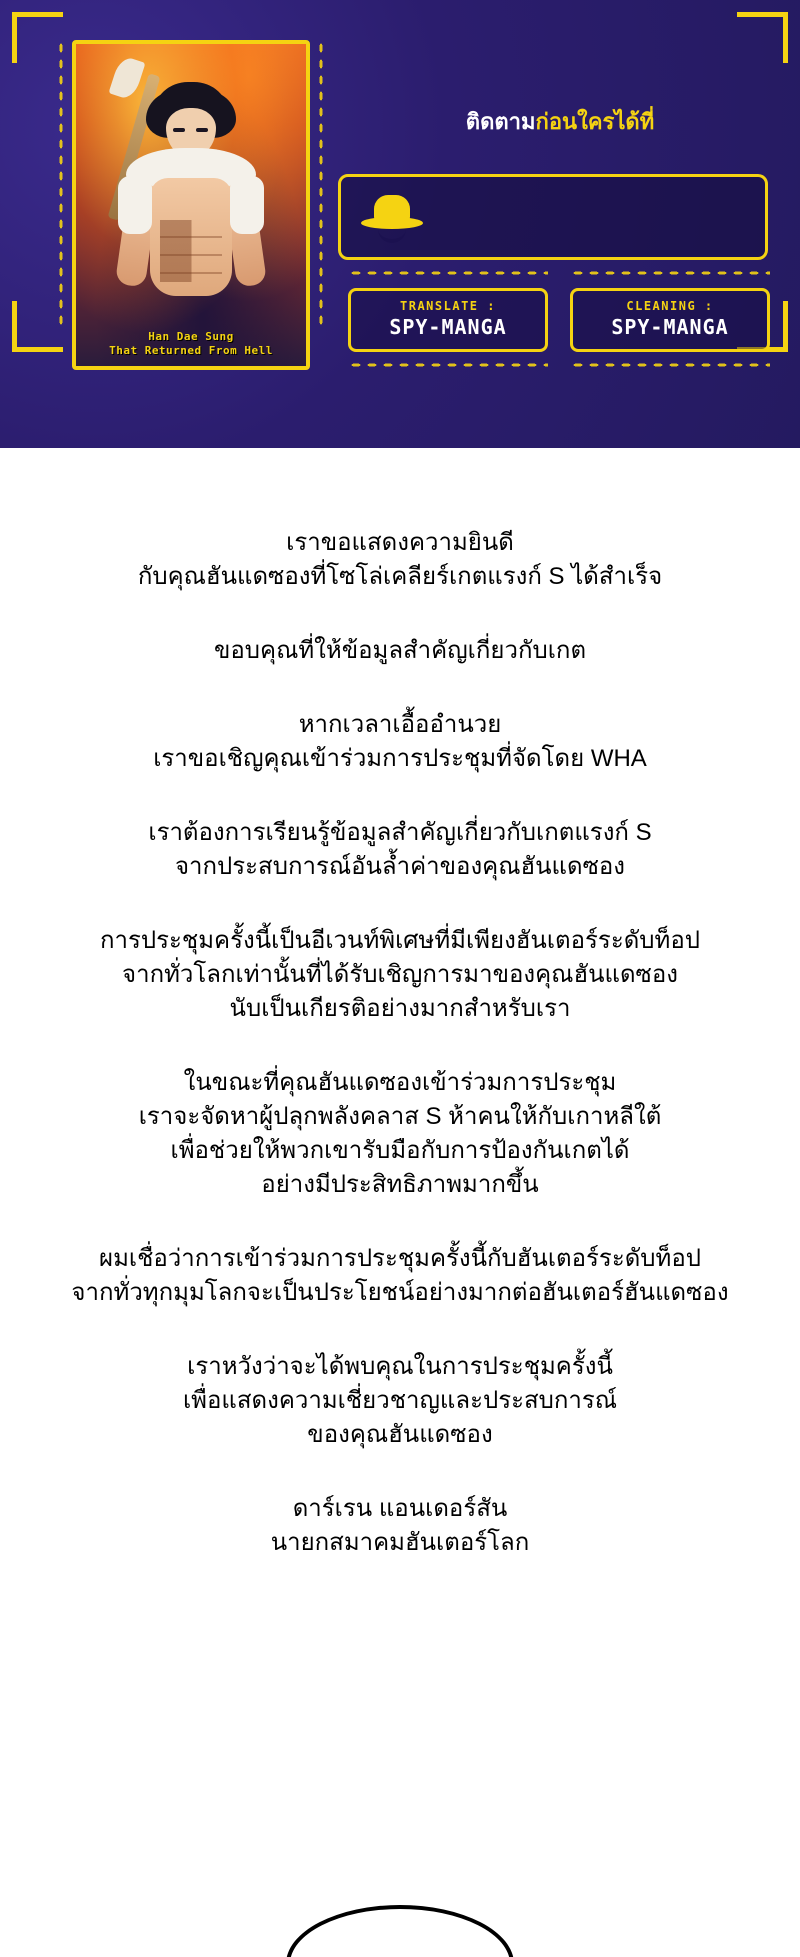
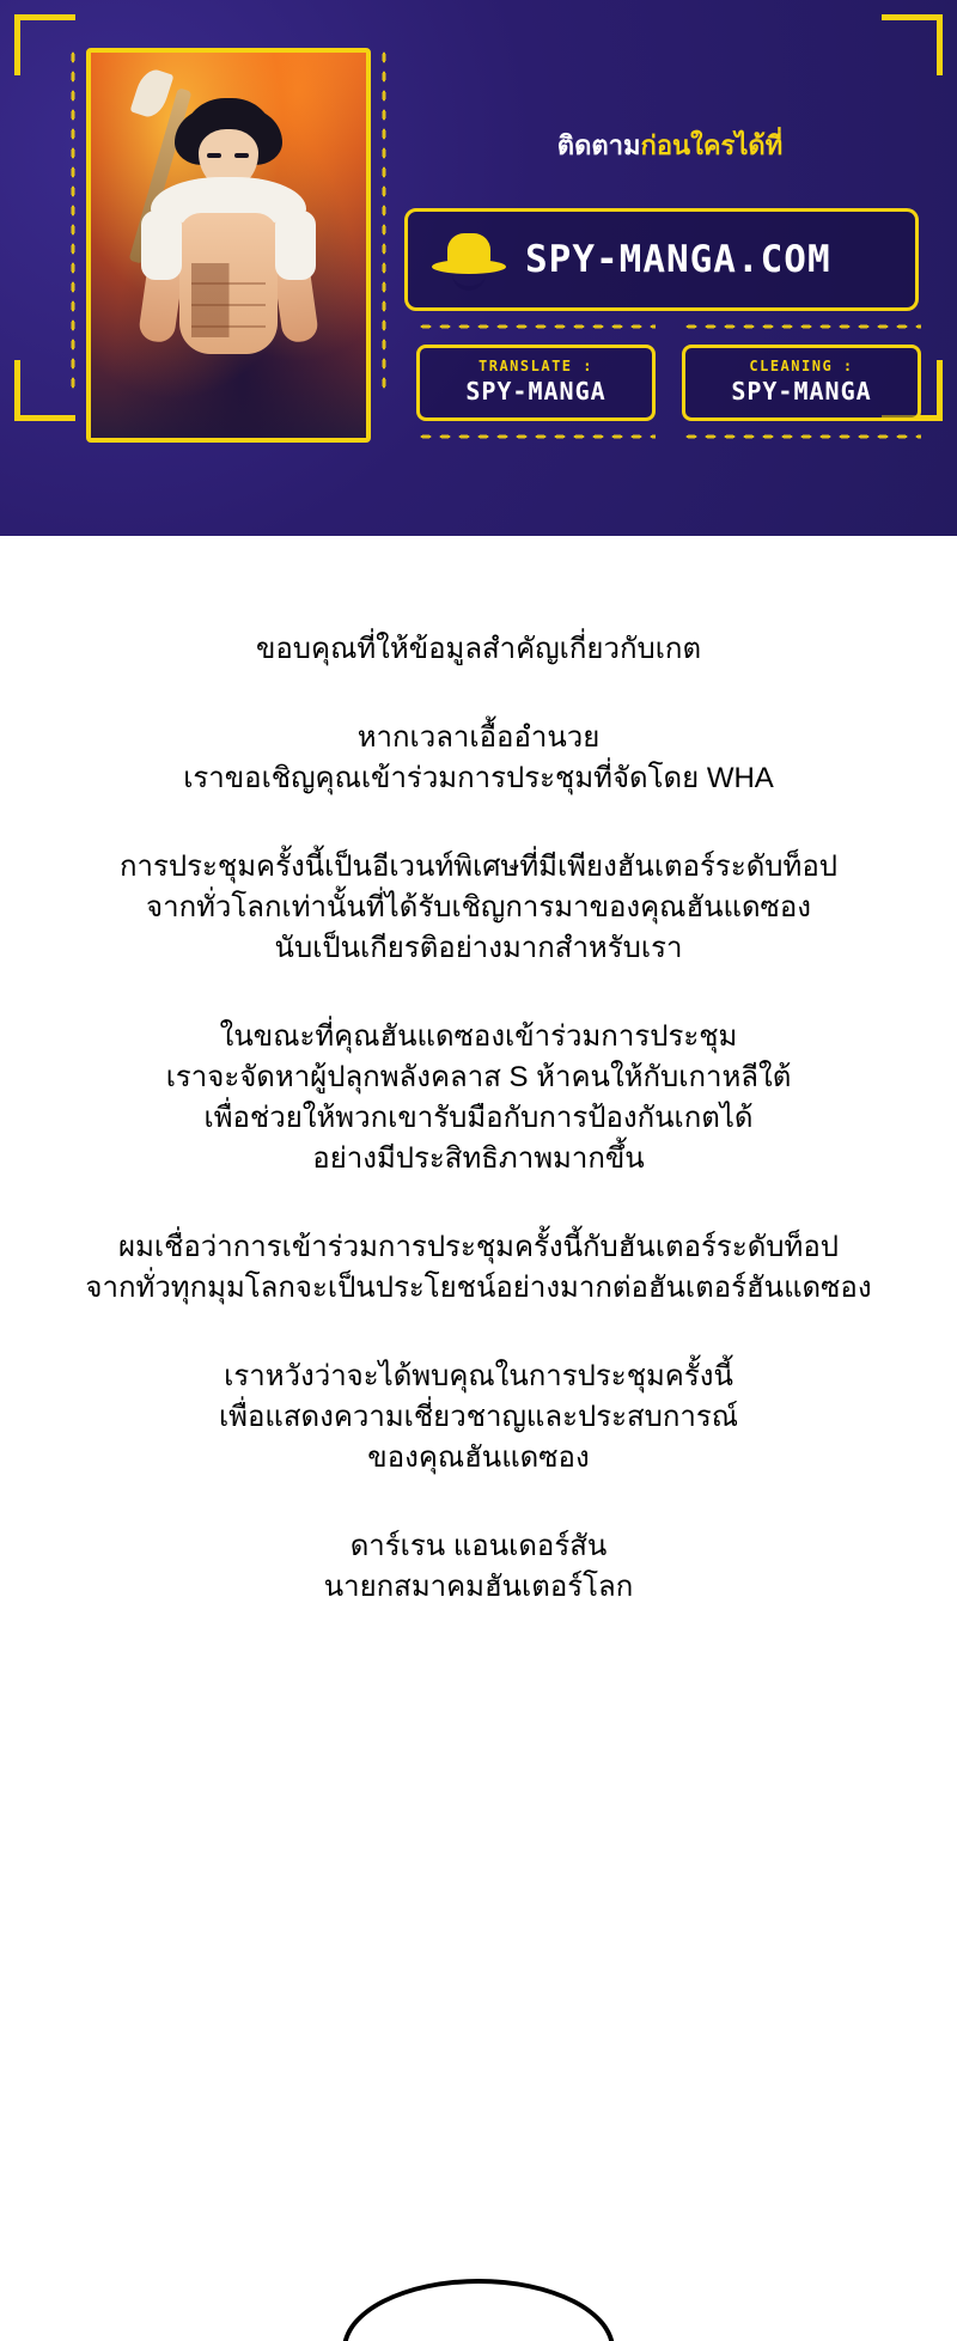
- Han Dae Sung
- That Returned From Hell
  ติดตามก่อนใครได้ที่
+ SPY-MANGA.COM
  TRANSLATE :
  SPY-MANGA
  CLEANING :
  SPY-MANGA
- เราขอแสดงความยินดี
- กับคุณฮันแดซองที่โซโล่เคลียร์เกตแรงก์ S ได้สำเร็จ
  ขอบคุณที่ให้ข้อมูลสำคัญเกี่ยวกับเกต
  หากเวลาเอื้ออำนวย
  เราขอเชิญคุณเข้าร่วมการประชุมที่จัดโดย WHA
- เราต้องการเรียนรู้ข้อมูลสำคัญเกี่ยวกับเกตแรงก์ S
- จากประสบการณ์อันล้ำค่าของคุณฮันแดซอง
  การประชุมครั้งนี้เป็นอีเวนท์พิเศษที่มีเพียงฮันเตอร์ระดับท็อป
  จากทั่วโลกเท่านั้นที่ได้รับเชิญการมาของคุณฮันแดซอง
  นับเป็นเกียรติอย่างมากสำหรับเรา
  ในขณะที่คุณฮันแดซองเข้าร่วมการประชุม
  เราจะจัดหาผู้ปลุกพลังคลาส S ห้าคนให้กับเกาหลีใต้
  เพื่อช่วยให้พวกเขารับมือกับการป้องกันเกตได้
  อย่างมีประสิทธิภาพมากขึ้น
  ผมเชื่อว่าการเข้าร่วมการประชุมครั้งนี้กับฮันเตอร์ระดับท็อป
  จากทั่วทุกมุมโลกจะเป็นประโยชน์อย่างมากต่อฮันเตอร์ฮันแดซอง
  เราหวังว่าจะได้พบคุณในการประชุมครั้งนี้
  เพื่อแสดงความเชี่ยวชาญและประสบการณ์
  ของคุณฮันแดซอง
  ดาร์เรน แอนเดอร์สัน
  นายกสมาคมฮันเตอร์โลก
